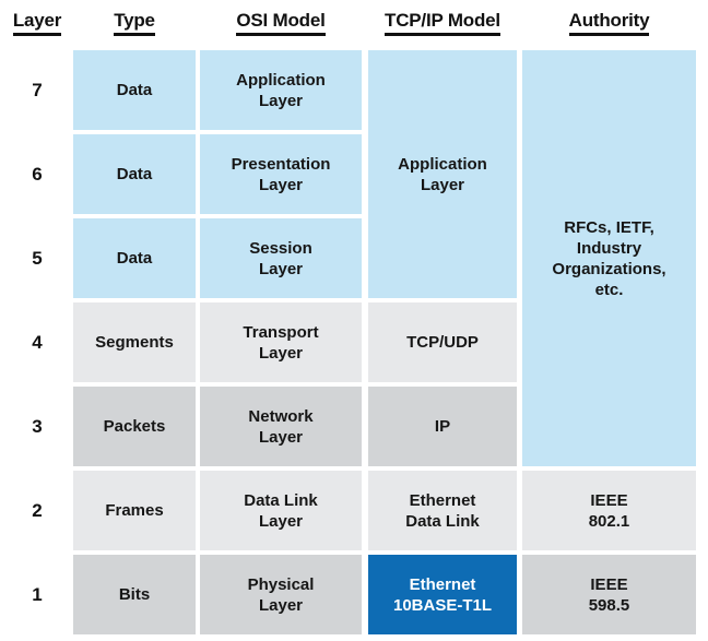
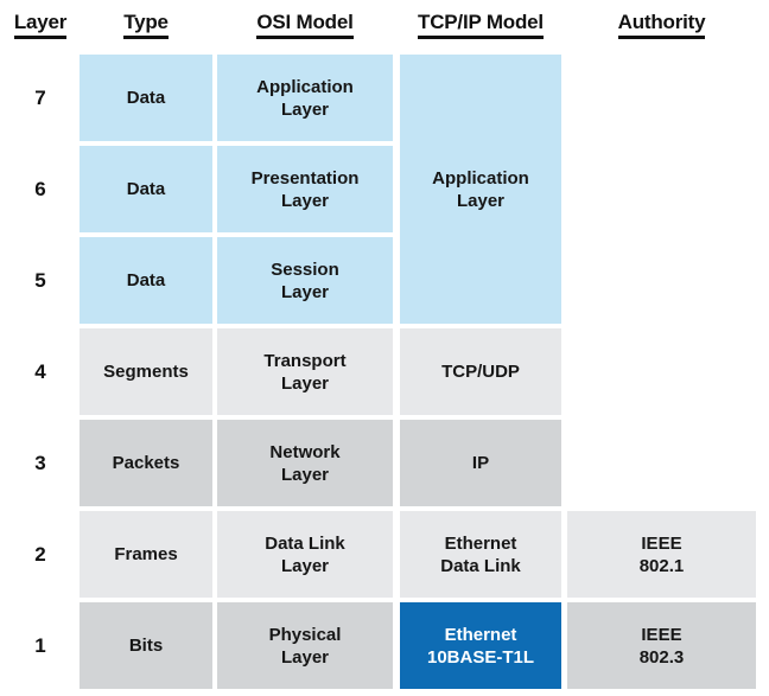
  Layer
  Type
  OSI Model
  TCP/IP Model
  Authority
  7
  6
  5
  4
  3
  2
  1
  Data
  Data
  Data
  Segments
  Packets
  Frames
  Bits
  Application
  Layer
  Presentation
  Layer
  Session
  Layer
  Transport
  Layer
  Network
  Layer
  Data Link
  Layer
  Physical
  Layer
  Application
  Layer
  TCP/UDP
  IP
  Ethernet
  Data Link
  Ethernet
  10BASE-T1L
- RFCs, IETF,
- Industry
- Organizations,
- etc.
  IEEE
  802.1
  IEEE
- 598.5
+ 802.3
